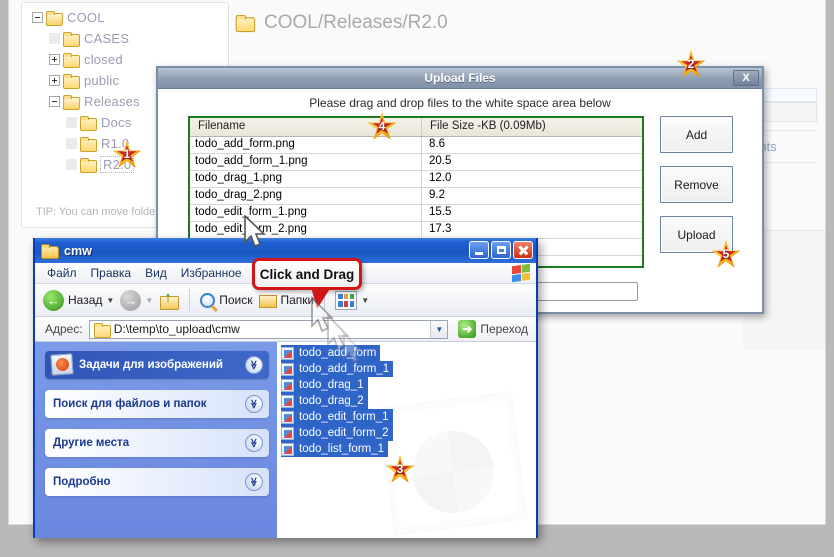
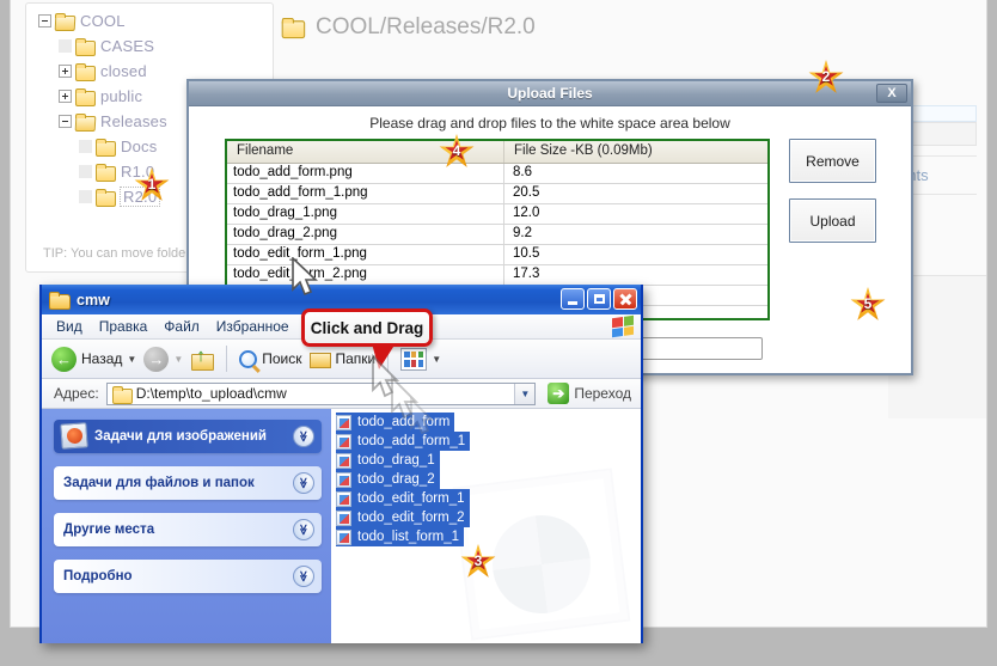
  COOL
  CASES
  closed
  public
  Releases
  Docs
  R1.0
  R20
  TIP: You can move folde
  COOL/Releases/R2.0
  Upload Files
  X
  Please drag and drop files to the white space area below
  Filename
  File Size -KB (0.09Mb)
  todo_add_form.png
  8.6
  todo_add_form_1.png
  20.5
  todo_drag_1.png
  12.0
  todo_drag_2.png
  9.2
  todo_edit_form_1.png
- 15.5
+ 10.5
  todo_editrm_2.png
  17.3
- Add
  Remove
  Upload
  cmw
- Файл
+ Вид
  Правка
- Вид
+ Файл
  Избранное
  ←
  Назад
  ▼
  →
  ▼
  Поиск
  Папк
  ▼
  Адрес:
  D:\temp\to_upload\cmw
  ▼
  ➔
  Переход
  Задачи для изображений
- Поиск для файлов и папок
+ Задачи для файлов и папок
  Другие места
  Подробно
  todo_add_form
  todo_add_form_1
  todo_drag_1
  todo_drag_2
  todo_edit_form_1
  todo_edit_form_2
  todo_list_form_1
  Click and Drag
  1
  2
  3
  4
  5
